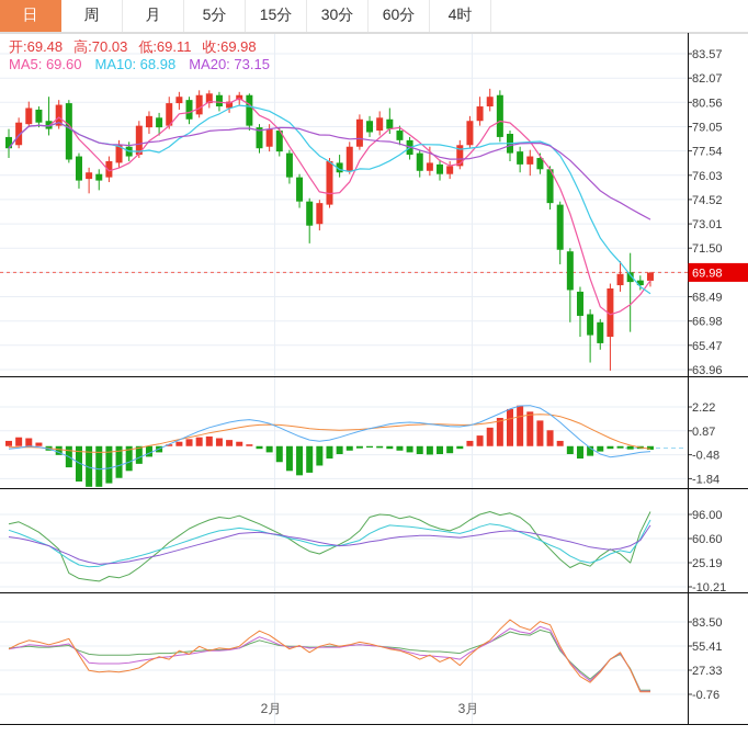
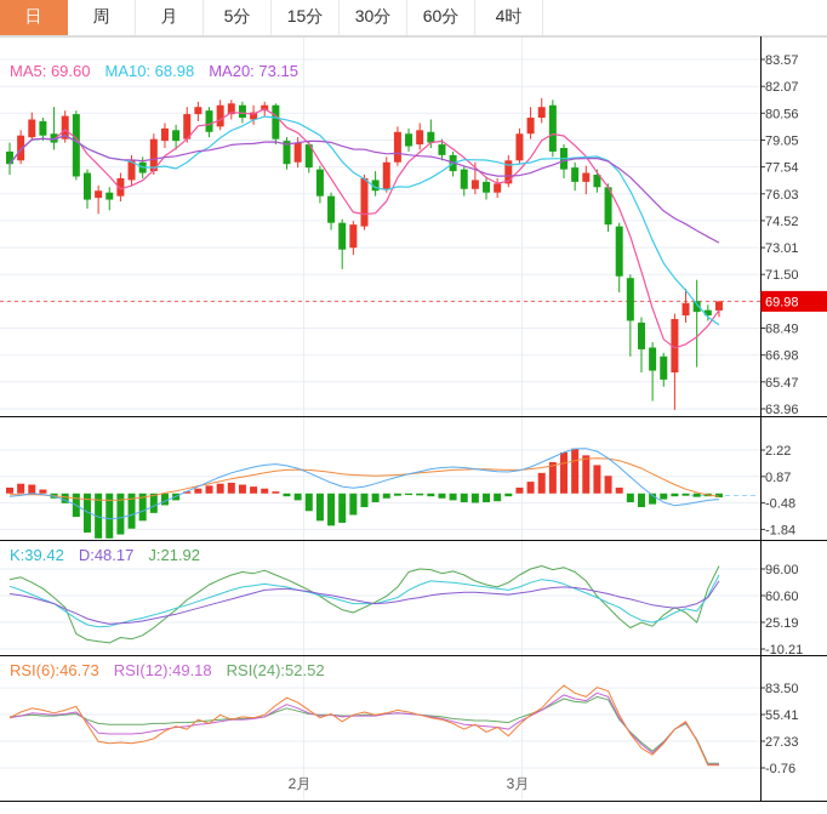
  日
  周
  月
  5分
  15分
  30分
  60分
  4时
- 开:69.48
- 高:70.03
- 低:69.11
- 收:69.98
  MA5: 69.60
  MA10: 68.98
  MA20: 73.15
+ K:39.42
+ D:48.17
+ J:21.92
+ RSI(6):46.73
+ RSI(12):49.18
+ RSI(24):52.52
  83.57
  82.07
  80.56
  79.05
  77.54
  76.03
  74.52
  73.01
  71.50
  68.49
  66.98
  65.47
  63.96
  2.22
  0.87
  -0.48
  -1.84
  96.00
  60.60
  25.19
  -10.21
  83.50
  55.41
  27.33
  -0.76
  69.98
  2月
  3月
